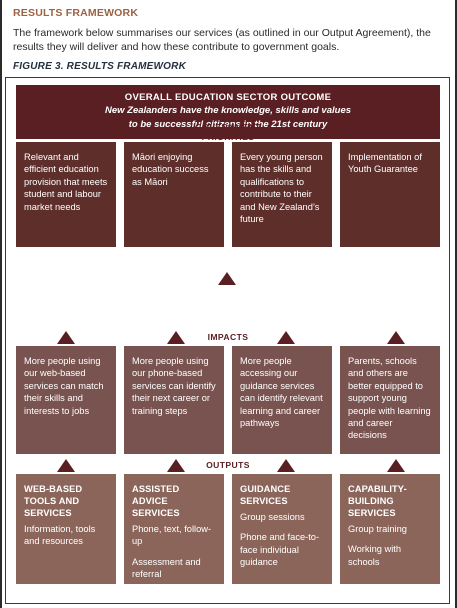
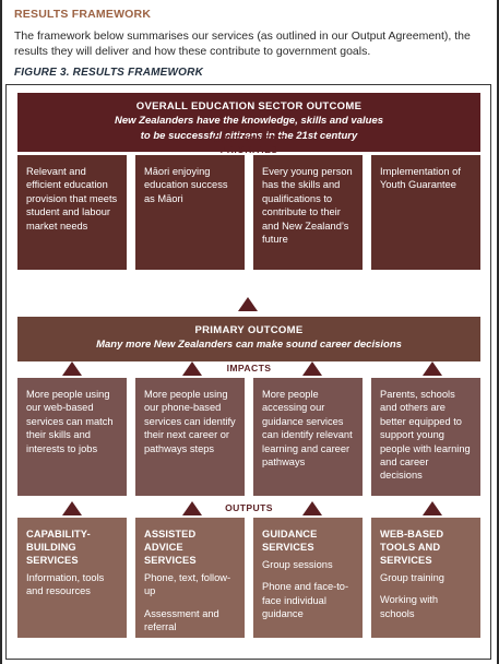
  RESULTS FRAMEWORK
  The framework below summarises our services (as outlined in our Output Agreement), the results they will deliver and how these contribute to government goals.
  FIGURE 3. RESULTS FRAMEWORK
  OVERALL EDUCATION SECTOR OUTCOME
  New Zealanders have the knowledge, skills and values
  to be successful citizens in the 21st century
  GOVERNMENT
  PRIORITIES
  Relevant and efficient education provision that meets student and labour market needs
  Māori enjoying education success as Māori
  Every young person has the skills and qualifications to contribute to their and New Zealand’s future
  Implementation of Youth Guarantee
+ PRIMARY OUTCOME
+ Many more New Zealanders can make sound career decisions
  IMPACTS
  More people using our web-based services can match their skills and interests to jobs
- More people using our phone-based services can identify their next career or training steps
+ More people using our phone-based services can identify their next career or pathways steps
  More people accessing our guidance services can identify relevant learning and career pathways
  Parents, schools and others are better equipped to support young people with learning and career decisions
  OUTPUTS
- WEB-BASED TOOLS AND SERVICES
+ CAPABILITY-BUILDING SERVICES
  Information, tools and resources
  ASSISTED ADVICE SERVICES
  Phone, text, follow-up
  Assessment and referral
  GUIDANCE SERVICES
  Group sessions
  Phone and face-to- face individual guidance
- CAPABILITY-BUILDING SERVICES
+ WEB-BASED TOOLS AND SERVICES
  Group training
  Working with schools
